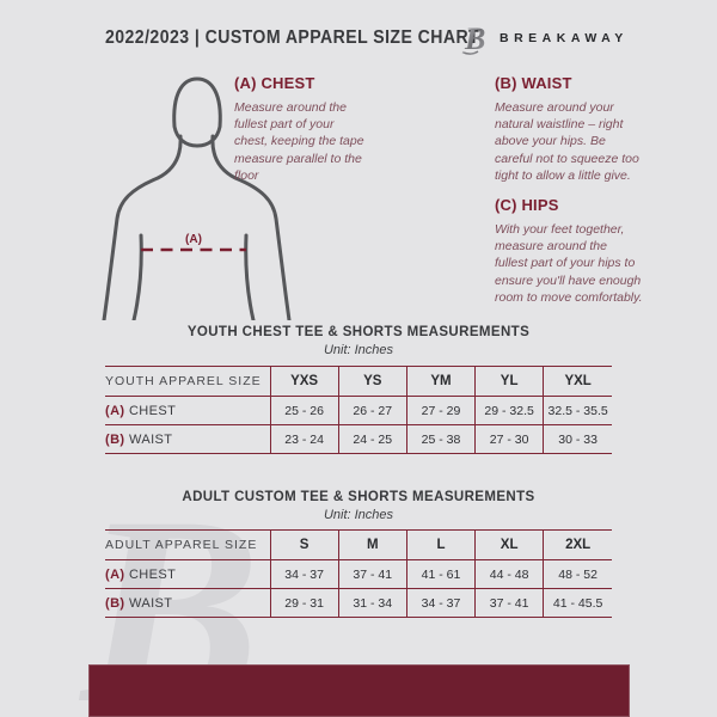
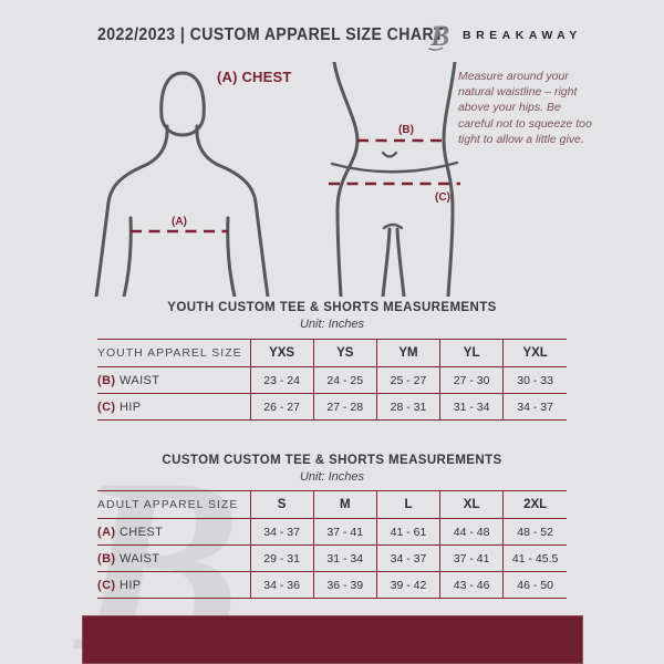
  B
  2022/2023 | CUSTOM APPAREL SIZE CHART
  B
  BREAKAWAY
  (A)
+ (B)
+ (C)
  (A) CHEST
- Measure around the fullest part of your chest, keeping the tape measure parallel to the floor
- (B) WAIST
  Measure around your natural waistline – right above your hips. Be careful not to squeeze too tight to allow a little give.
- (C) HIPS
- With your feet together, measure around the fullest part of your hips to ensure you'll have enough room to move comfortably.
- YOUTH CHEST TEE & SHORTS MEASUREMENTS
+ YOUTH CUSTOM TEE & SHORTS MEASUREMENTS
  Unit: Inches
  YOUTH APPAREL SIZE	YXS	YS	YM	YL	YXL
- (A) CHEST	25 - 26	26 - 27	27 - 29	29 - 32.5	32.5 - 35.5
- (B) WAIST	23 - 24	24 - 25	25 - 38	27 - 30	30 - 33
+ (B) WAIST	23 - 24	24 - 25	25 - 27	27 - 30	30 - 33
+ (C) HIP	26 - 27	27 - 28	28 - 31	31 - 34	34 - 37
- ADULT CUSTOM TEE & SHORTS MEASUREMENTS
+ CUSTOM CUSTOM TEE & SHORTS MEASUREMENTS
  Unit: Inches
  ADULT APPAREL SIZE	S	M	L	XL	2XL
  (A) CHEST	34 - 37	37 - 41	41 - 61	44 - 48	48 - 52
  (B) WAIST	29 - 31	31 - 34	34 - 37	37 - 41	41 - 45.5
+ (C) HIP	34 - 36	36 - 39	39 - 42	43 - 46	46 - 50
